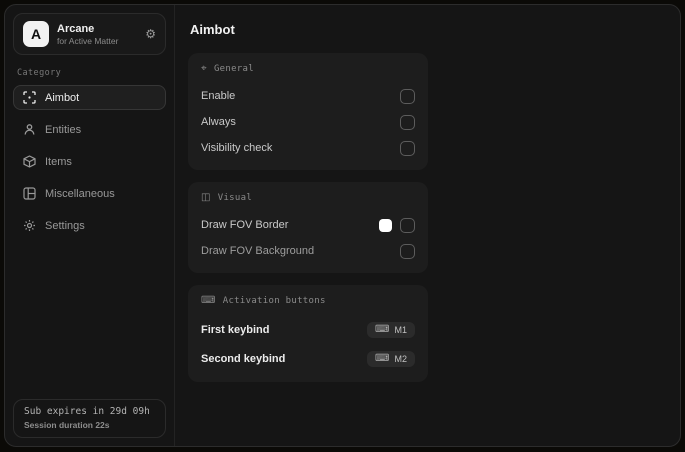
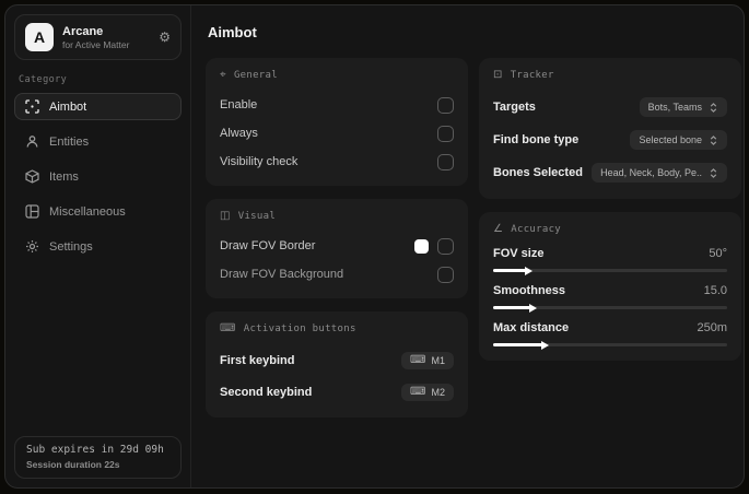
  A
  Arcane
  for Active Matter
  ⚙
  Category
  Aimbot
  Entities
  Items
  Miscellaneous
  Settings
  Sub expires in 29d 09h
  Session duration 22s
  Aimbot
  ⌖
  General
  Enable
  Always
  Visibility check
  ◫
  Visual
  Draw FOV Border
  Draw FOV Background
  ⌨
  Activation buttons
  First keybind
  ⌨
  M1
  Second keybind
  ⌨
  M2
+ ⊡
+ Tracker
+ Targets
+ Bots, Teams
+ Find bone type
+ Selected bone
+ Bones Selected
+ Head, Neck, Body, Pe..
+ ∠
+ Accuracy
+ FOV size
+ 50°
+ Smoothness
+ 15.0
+ Max distance
+ 250m
